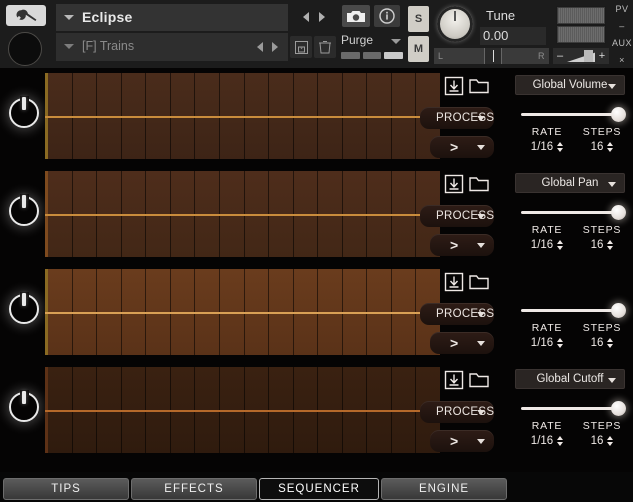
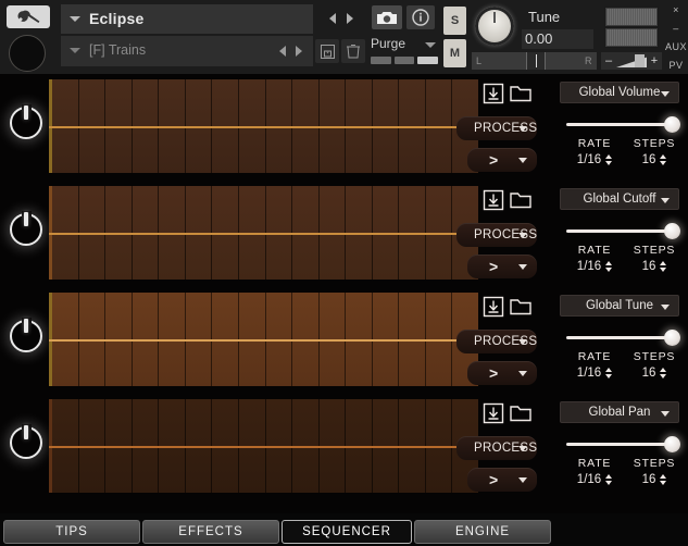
  Eclipse
  [F] Trains
  Purge
  S
  M
  Tune
  0.00
  L
  R
  –
  +
- PV
+ ×
  –
  AUX
- ×
+ PV
  PROCESS
  >
  Global Volume
  RATE
  1/16
  STEPS
  16
  PROCESS
  >
- Global Pan
+ Global Cutoff
  RATE
  1/16
  STEPS
  16
  PROCESS
  >
+ Global Tune
  RATE
  1/16
  STEPS
  16
  PROCESS
  >
- Global Cutoff
+ Global Pan
  RATE
  1/16
  STEPS
  16
  TIPS
  EFFECTS
  SEQUENCER
  ENGINE
